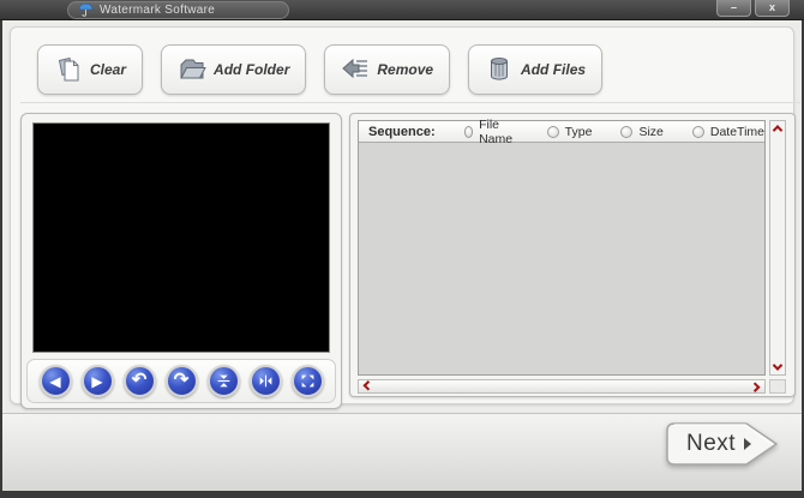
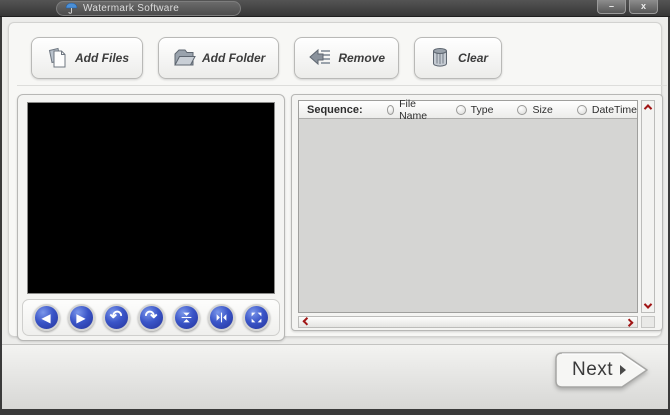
  Watermark Software
  –
  x
- Clear
+ Add Files
  Add Folder
  Remove
- Add Files
+ Clear
  ◀
  ▶
  ↶
  ↷
  Sequence:
  File Name
  Type
  Size
  DateTime
  Next
